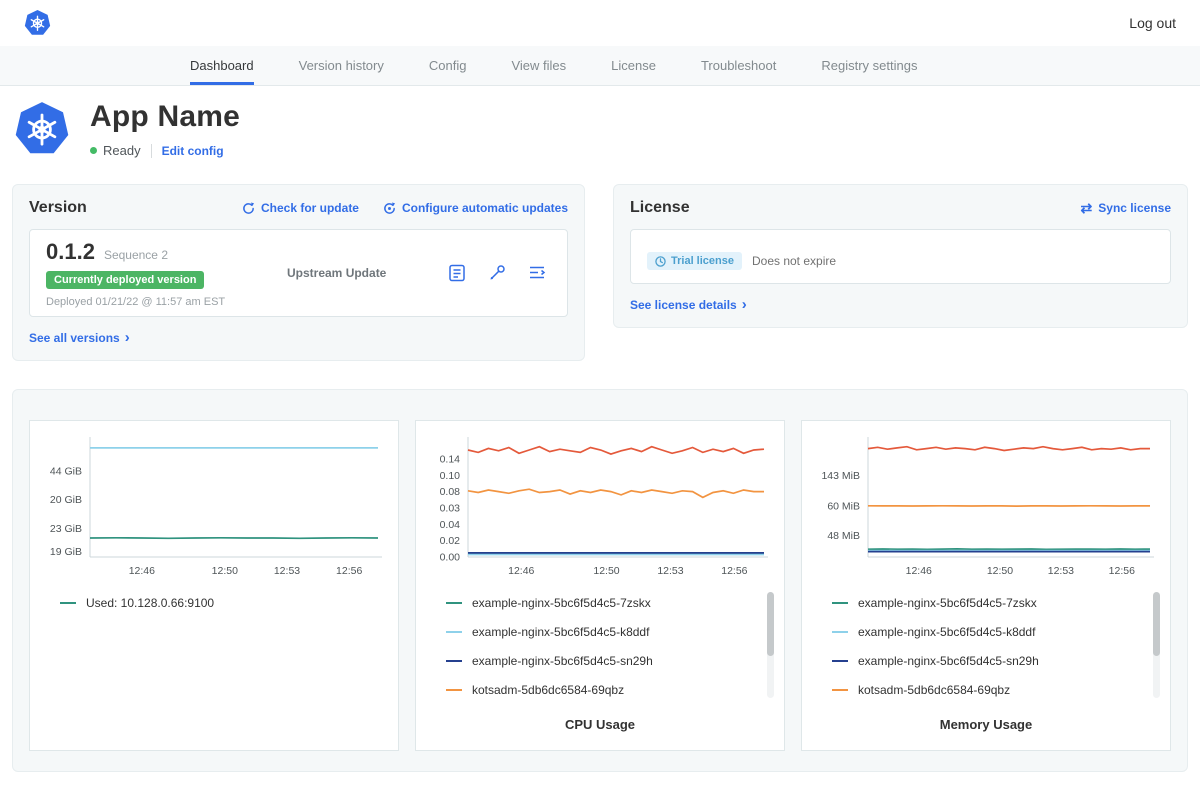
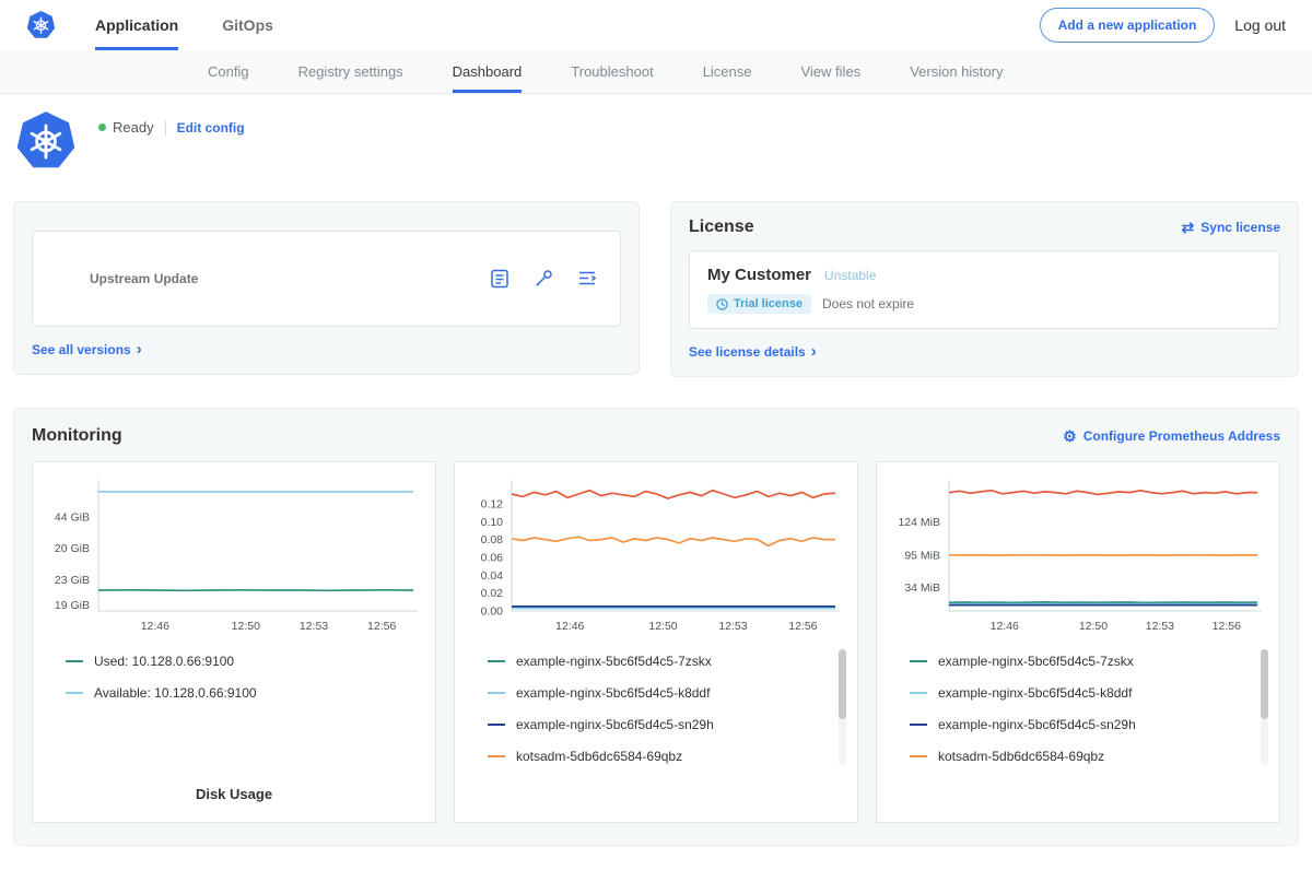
+ Application
+ GitOps
+ Add a new application
  Log out
- Dashboard
+ Config
- Version history
+ Registry settings
- Config
+ Dashboard
- View files
+ Troubleshoot
  License
- Troubleshoot
+ View files
- Registry settings
+ Version history
- App Name
  Ready
  Edit config
- Version
- Check for update
- Configure automatic updates
- 0.1.2
- Sequence 2
- Currently deployed version
- Deployed 01/21/22 @ 11:57 am EST
  Upstream Update
  See all versions
  ›
  License
  ⇄
  Sync license
+ My Customer
+ Unstable
  Trial license
  Does not expire
  See license details
  ›
+ Monitoring
+ ⚙
+ Configure Prometheus Address
  44 GiB
  20 GiB
  23 GiB
  19 GiB
  12:46
  12:50
  12:53
  12:56
  Used: 10.128.0.66:9100
+ Available: 10.128.0.66:9100
+ Disk Usage
- 0.14
+ 0.12
  0.10
  0.08
- 0.03
+ 0.06
  0.04
  0.02
  0.00
  12:46
  12:50
  12:53
  12:56
  example-nginx-5bc6f5d4c5-7zskx
  example-nginx-5bc6f5d4c5-k8ddf
  example-nginx-5bc6f5d4c5-sn29h
  kotsadm-5db6dc6584-69qbz
- CPU Usage
- 143 MiB
+ 124 MiB
- 60 MiB
+ 95 MiB
- 48 MiB
+ 34 MiB
  12:46
  12:50
  12:53
  12:56
  example-nginx-5bc6f5d4c5-7zskx
  example-nginx-5bc6f5d4c5-k8ddf
  example-nginx-5bc6f5d4c5-sn29h
  kotsadm-5db6dc6584-69qbz
- Memory Usage
